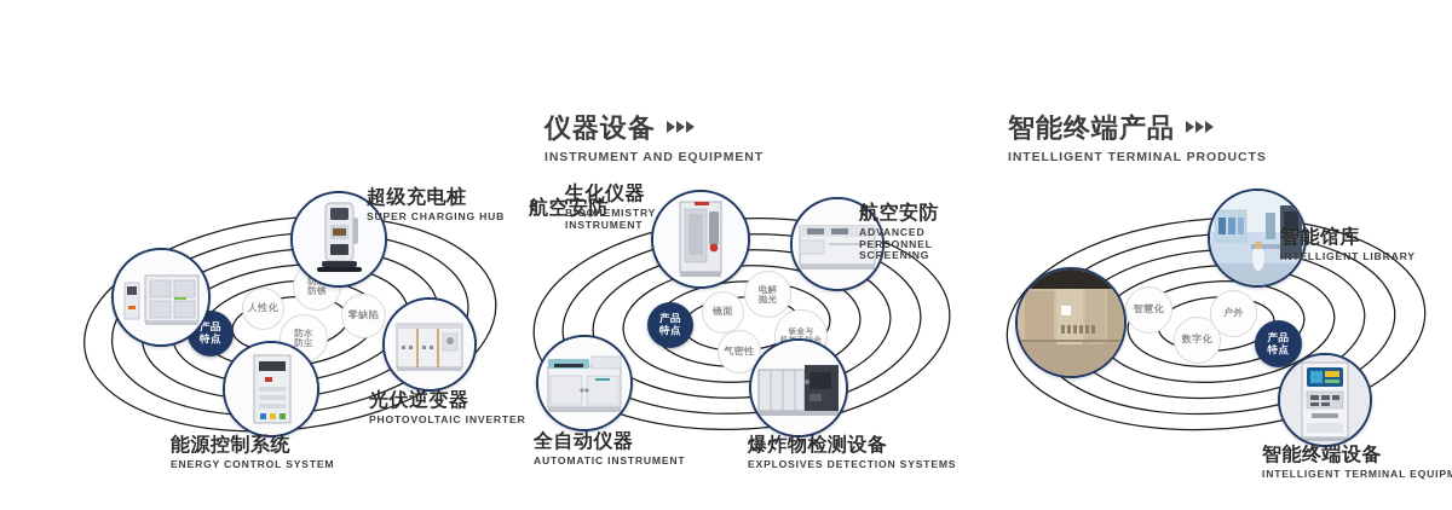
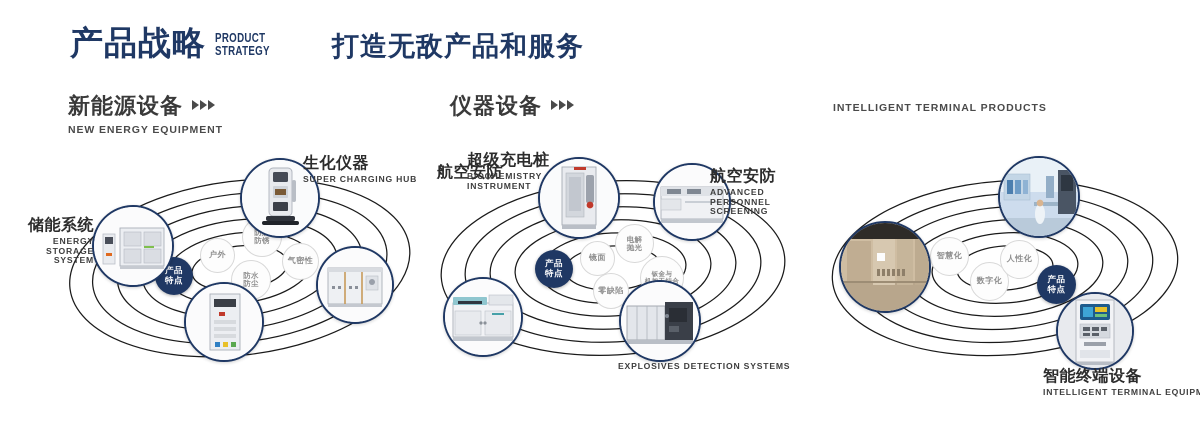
+ 产品战略
+ PRODUCT
+ STRATEGY
+ 打造无敌产品和服务
+ 新能源设备
+ NEW ENERGY EQUIPMENT
  仪器设备
- INSTRUMENT AND EQUIPMENT
- 智能终端产品
  INTELLIGENT TERMINAL PRODUCTS
- 人性化
+ 户外
  防锈
  防水
  防尘
- 零缺陷
+ 气密性
+ 储能系统
+ ENERGY STORAGE
+ SYSTEM
- 超级充电桩
+ 生化仪器
  SUPER CHARGING HUB
- 光伏逆变器
- PHOTOVOLTAIC INVERTER
- 能源控制系统
- ENERGY CONTROL SYSTEM
  产品
  特点
  镜面
  电解
  抛光
- 气密性
+ 零缺陷
  航空安防
- 生化仪器
+ 超级充电桩
  BIOCHEMISTRY
  INSTRUMENT
  航空安防
  ADVANCED PERSONNEL
  SCREENING
- 全自动仪器
- AUTOMATIC INSTRUMENT
- 爆炸物检测设备
  EXPLOSIVES DETECTION SYSTEMS
  智慧化
  数字化
- 户外
+ 人性化
  产品
  特点
- 智能馆库
- INTELLIGENT LIBRARY
  智能终端设备
  INTELLIGENT TERMINAL EQUIP
